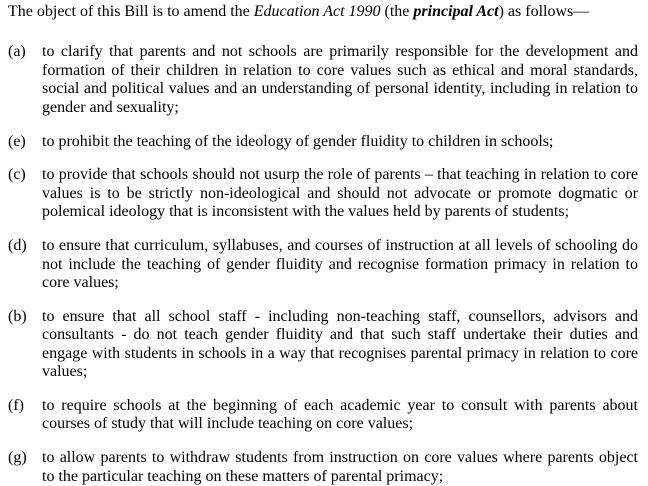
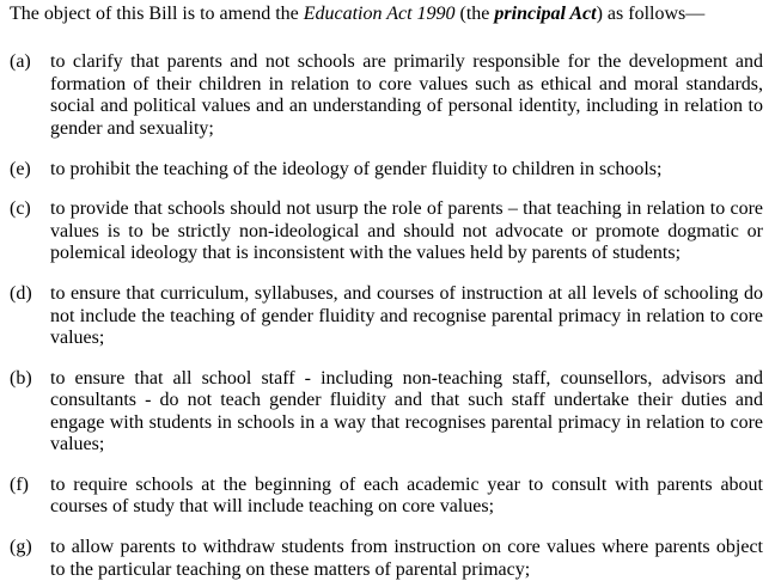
  The object of this Bill is to amend the Education Act 1990 (the principal Act) as follows—
  (a)
  to clarify that parents and not schools are primarily responsible for the development and formation of their children in relation to core values such as ethical and moral standards, social and political values and an understanding of personal identity, including in relation to gender and sexuality;
  (e)
  to prohibit the teaching of the ideology of gender fluidity to children in schools;
  (c)
  to provide that schools should not usurp the role of parents – that teaching in relation to core values is to be strictly non-ideological and should not advocate or promote dogmatic or polemical ideology that is inconsistent with the values held by parents of students;
  (d)
- to ensure that curriculum, syllabuses, and courses of instruction at all levels of schooling do not include the teaching of gender fluidity and recognise formation primacy in relation to core values;
+ to ensure that curriculum, syllabuses, and courses of instruction at all levels of schooling do not include the teaching of gender fluidity and recognise parental primacy in relation to core values;
  (b)
  to ensure that all school staff - including non-teaching staff, counsellors, advisors and consultants - do not teach gender fluidity and that such staff undertake their duties and engage with students in schools in a way that recognises parental primacy in relation to core values;
  (f)
  to require schools at the beginning of each academic year to consult with parents about courses of study that will include teaching on core values;
  (g)
  to allow parents to withdraw students from instruction on core values where parents object to the particular teaching on these matters of parental primacy;
